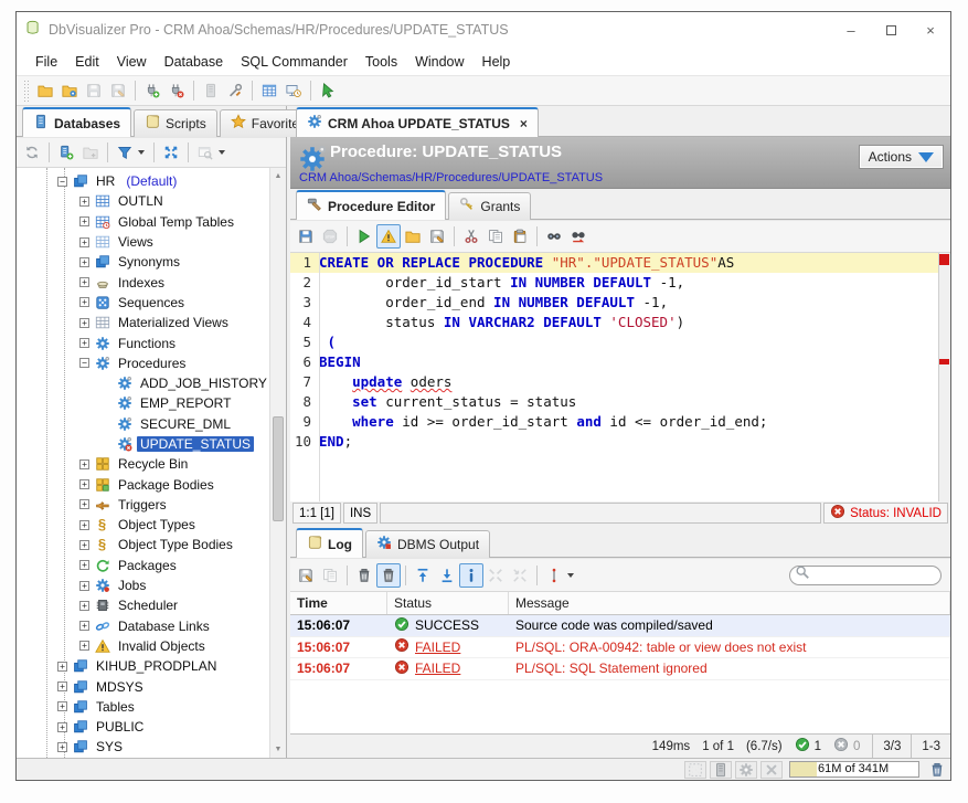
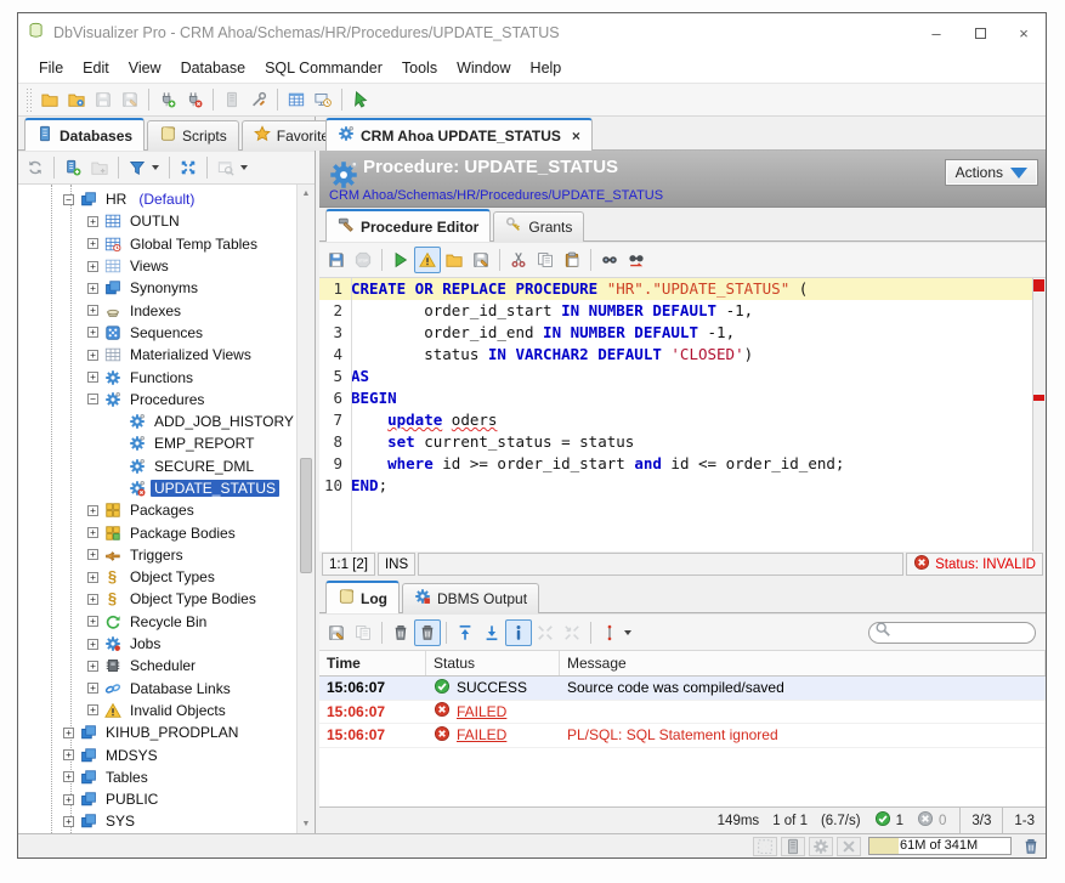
  DbVisualizer Pro - CRM Ahoa/Schemas/HR/Procedures/UPDATE_STATUS
  –
  ×
  File
  Edit
  View
  Database
  SQL Commander
  Tools
  Window
  Help
  Databases
  Scripts
  Favorit
  −
  HR
  (Default)
  +
  OUTLN
  +
  Global Temp Tables
  +
  Views
  +
  Synonyms
  +
  Indexes
  +
  Sequences
  +
  Materialized Views
  +
  Functions
  −
  Procedures
  ADD_JOB_HISTORY
  EMP_REPORT
  SECURE_DML
  UPDATE_STATUS
  +
- Recycle Bin
+ Packages
  +
  Package Bodies
  +
  Triggers
  +
  §
  Object Types
  +
  §
  Object Type Bodies
  +
- Packages
+ Recycle Bin
  +
  Jobs
  +
  Scheduler
  +
  Database Links
  +
  Invalid Objects
  +
  KIHUB_PRODPLAN
  +
  MDSYS
  +
  Tables
  +
  PUBLIC
  +
  SYS
  CRM Ahoa UPDATE_STATUS
  ×
  Procedure: UPDATE_STATUS
  CRM Ahoa/Schemas/HR/Procedures/UPDATE_STATUS
  Actions
  Procedure Editor
  Grants
  1
- CREATE OR REPLACE PROCEDURE "HR"."UPDATE_STATUS"AS
+ CREATE OR REPLACE PROCEDURE "HR"."UPDATE_STATUS" (
  2
  order_id_start IN NUMBER DEFAULT -1,
  3
  order_id_end IN NUMBER DEFAULT -1,
  4
  status IN VARCHAR2 DEFAULT 'CLOSED')
  5
- (
+ AS
  6
  BEGIN
  7
  update oders
  8
  set current_status = status
  9
  where id >= order_id_start and id <= order_id_end;
  10
  END;
- 1:1 [1]
+ 1:1 [2]
  INS
  Status: INVALID
  Log
  DBMS Output
  Time
  Status
  Message
  15:06:07
  SUCCESS
  Source code was compiled/saved
  15:06:07
  FAILED
- PL/SQL: ORA-00942: table or view does not exist
  15:06:07
  FAILED
  PL/SQL: SQL Statement ignored
  149ms
  1 of 1
  (6.7/s)
  1
  0
  3/3
  1-3
  61M of 341M
